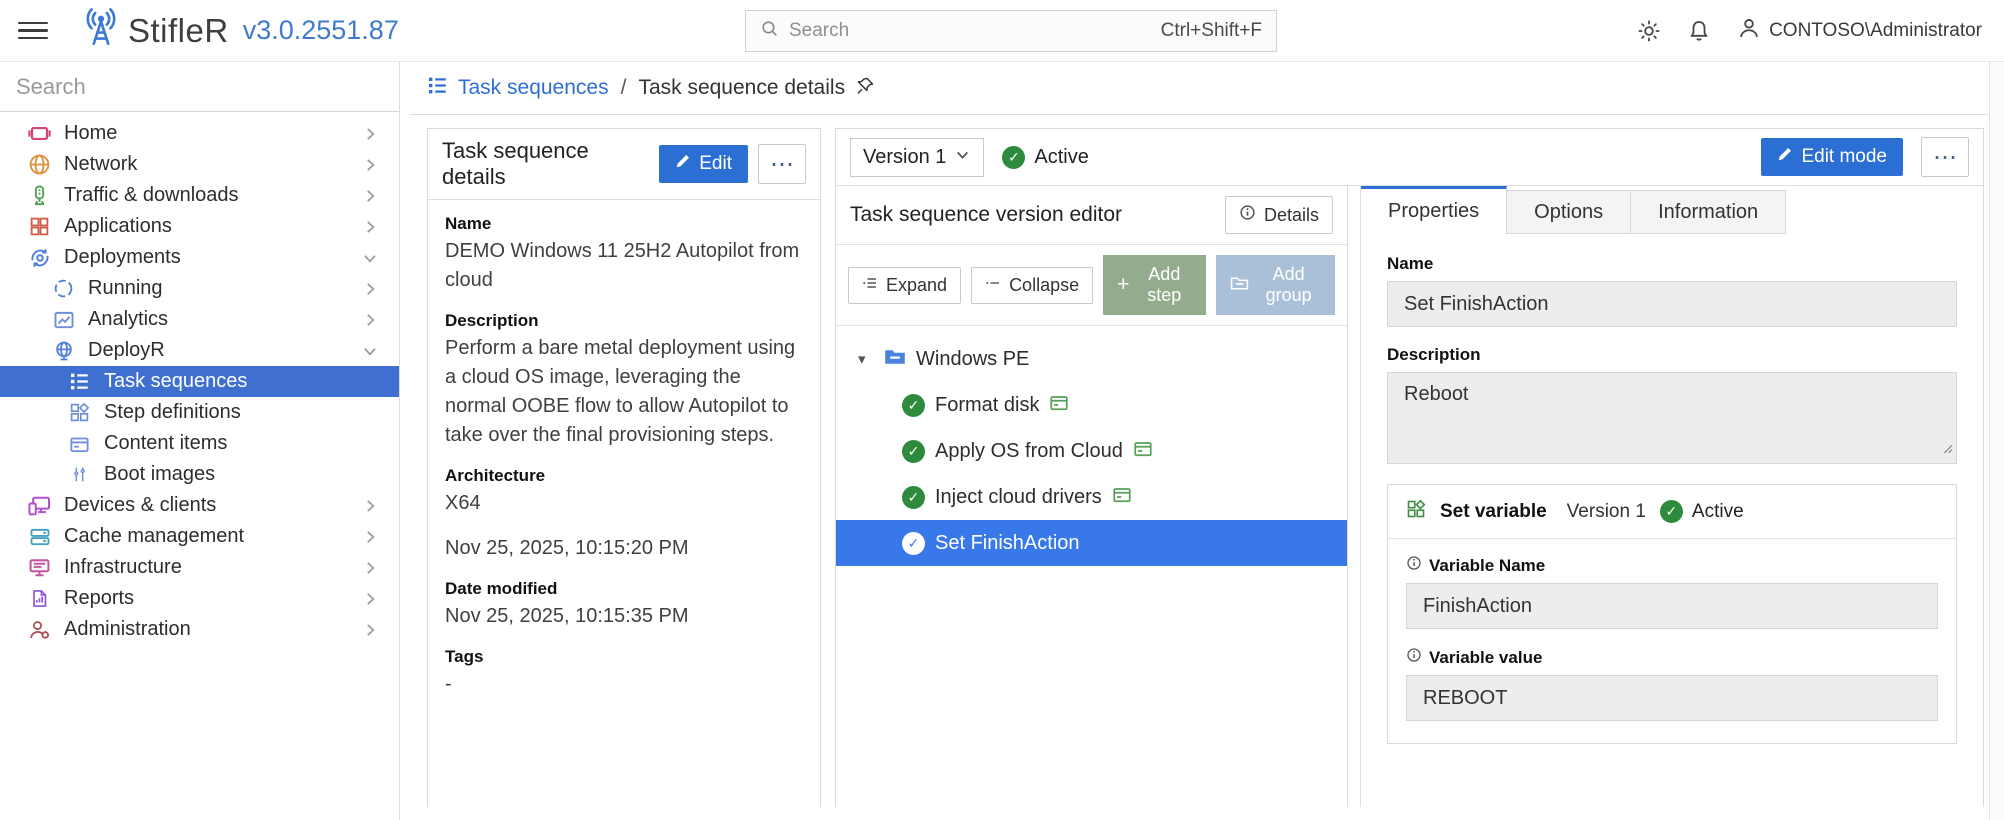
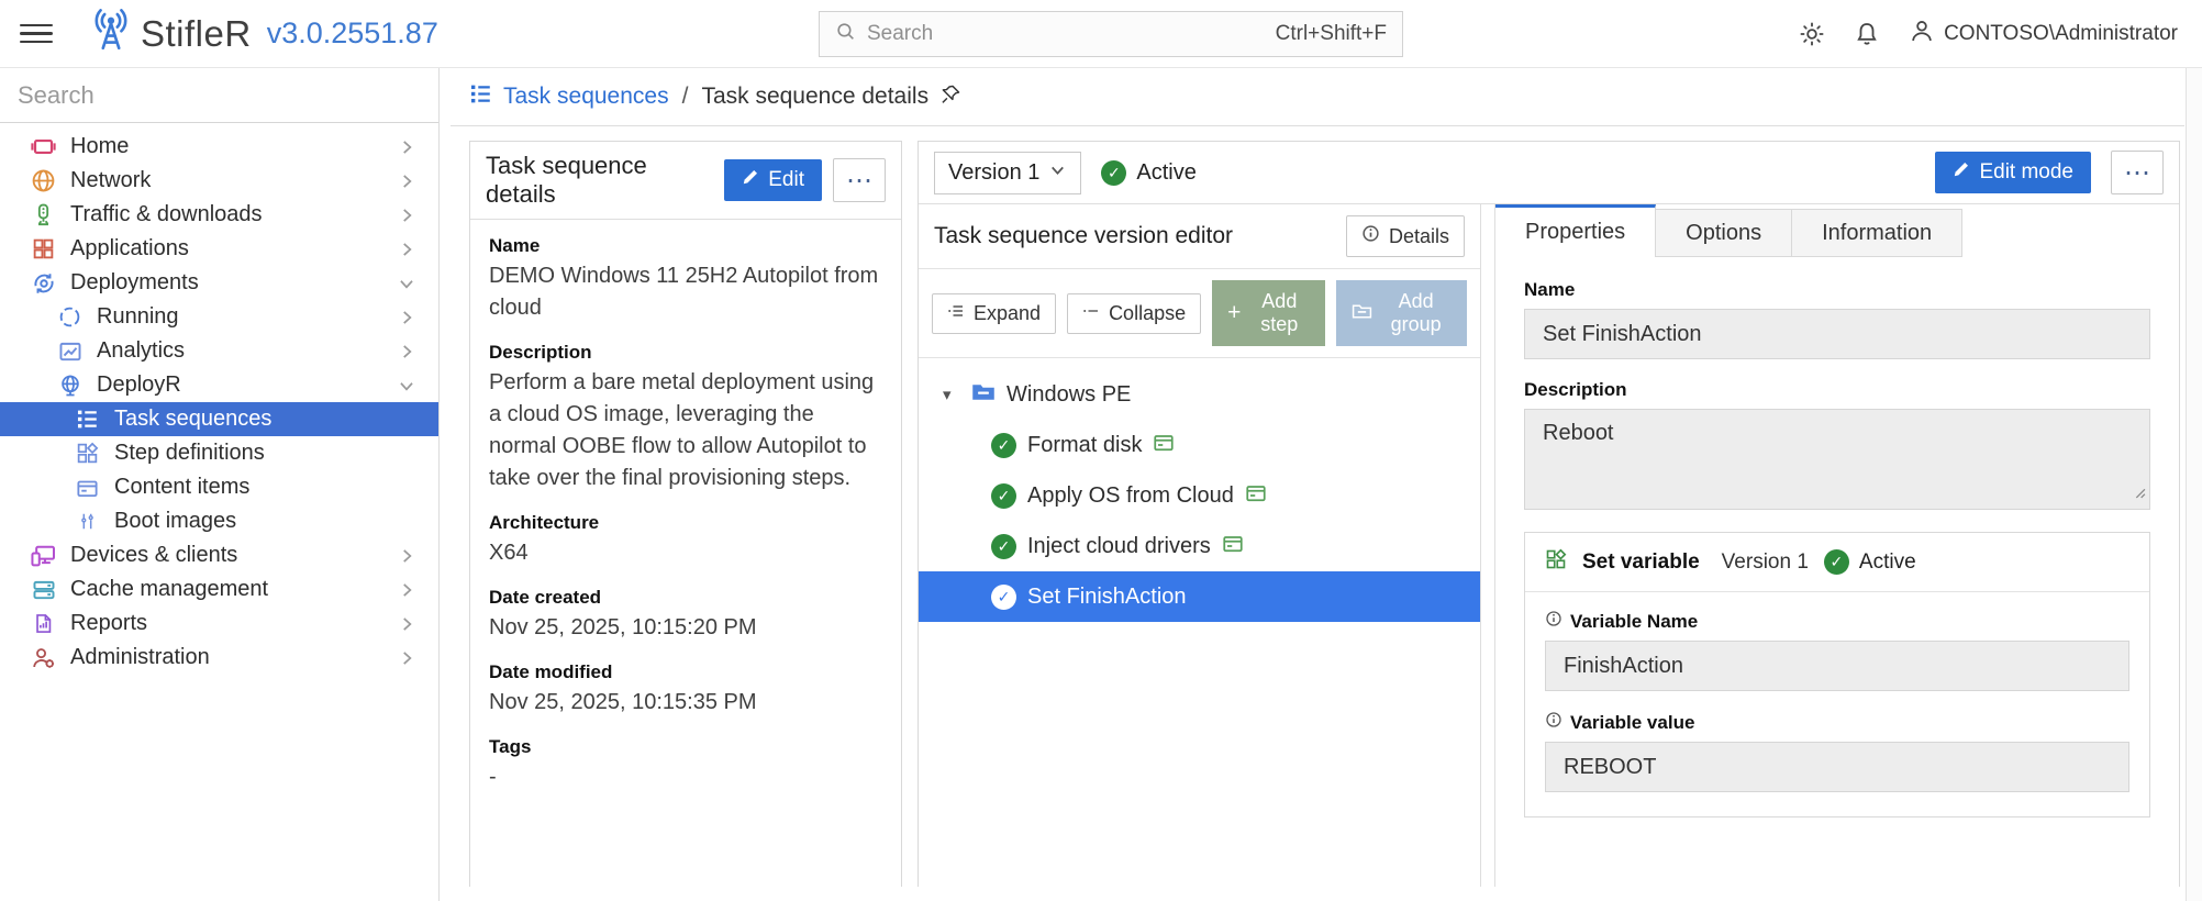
  StifleR
  v3.0.2551.87
  Search
  Ctrl+Shift+F
  CONTOSO\Administrator
  Search
  Home
  Network
  Traffic & downloads
  Applications
  Deployments
  Running
  Analytics
  DeployR
  Task sequences
  Step definitions
  Content items
  Boot images
  Devices & clients
  Cache management
- Infrastructure
  Reports
  Administration
  Task sequences
  /
  Task sequence details
  Task sequence details
  Edit
  Name
  DEMO Windows 11 25H2 Autopilot from cloud
  Description
  Perform a bare metal deployment using a cloud OS image, leveraging the normal OOBE flow to allow Autopilot to take over the final provisioning steps.
  Architecture
  X64
+ Date created
  Nov 25, 2025, 10:15:20 PM
  Date modified
  Nov 25, 2025, 10:15:35 PM
  Tags
  -
  Version 1
  Active
  Edit mode
  Task sequence version editor
  Details
  Expand
  Collapse
  Add step
  Add group
  Windows PE
  Format disk
  Apply OS from Cloud
  Inject cloud drivers
  Set FinishAction
  Properties
  Options
  Information
  Name
  Set FinishAction
  Description
  Reboot
  Set variable
  Version 1
  Active
  Variable Name
  FinishAction
  Variable value
  REBOOT
